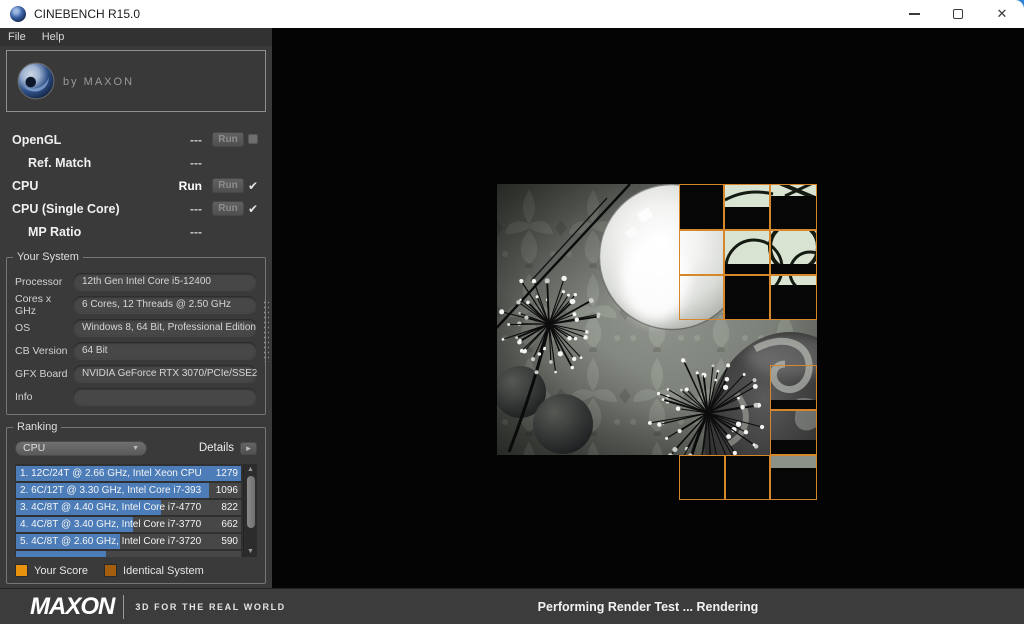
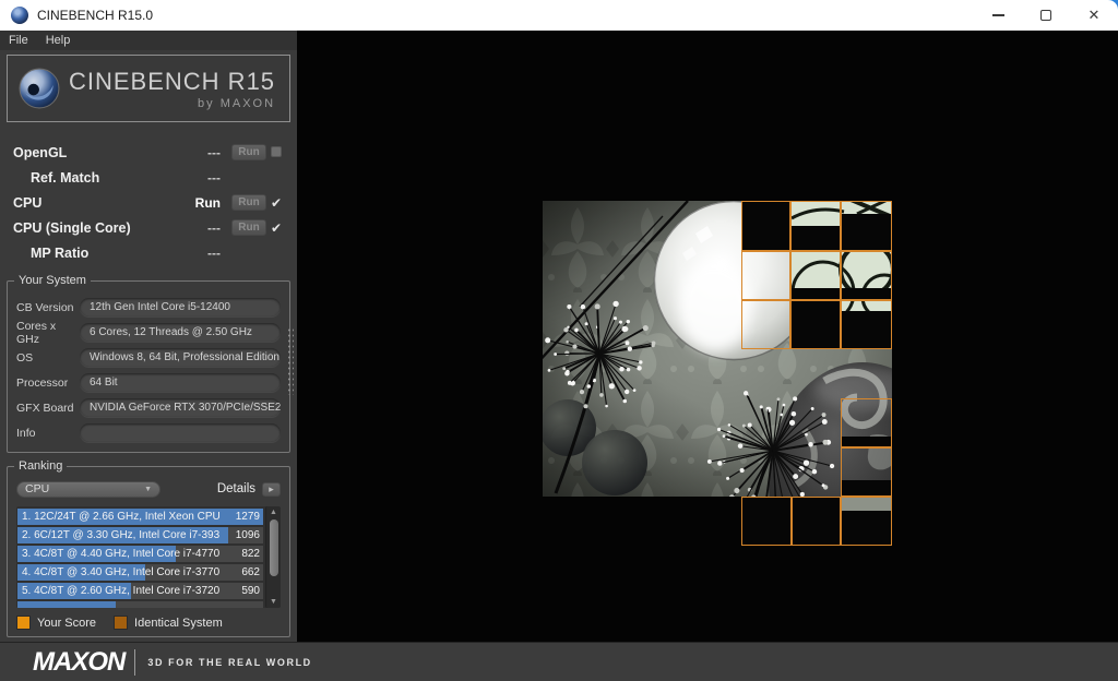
  CINEBENCH R15.0
  ✕
  File
  Help
+ CINEBENCH R15
  by MAXON
  OpenGL
  ---
  Run
  Ref. Match
  ---
  CPU
  Run
  Run
  ✔
  CPU (Single Core)
  ---
  Run
  ✔
  MP Ratio
  ---
  Your System
- Processor
+ CB Version
  12th Gen Intel Core i5-12400
  Cores x GHz
  6 Cores, 12 Threads @ 2.50 GHz
  OS
  Windows 8, 64 Bit, Professional Edition
- CB Version
+ Processor
  64 Bit
  GFX Board
  NVIDIA GeForce RTX 3070/PCIe/SSE2
  Info
  Ranking
  CPU
  Details
  ▸
  1. 12C/24T @ 2.66 GHz, Intel Xeon CPU
  1279
  2. 6C/12T @ 3.30 GHz, Intel Core i7-393
  1096
  3. 4C/8T @ 4.40 GHz, Intel Core i7-4770
  822
  4. 4C/8T @ 3.40 GHz, Intel Core i7-3770
  662
  5. 4C/8T @ 2.60 GHz, Intel Core i7-3720
  590
  Your Score
  Identical System
  MAXON
  3D FOR THE REAL WORLD
- Performing Render Test ... Rendering
